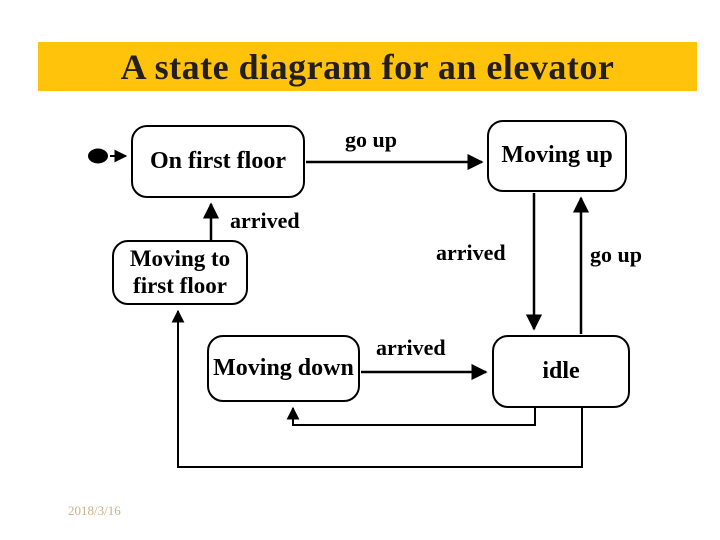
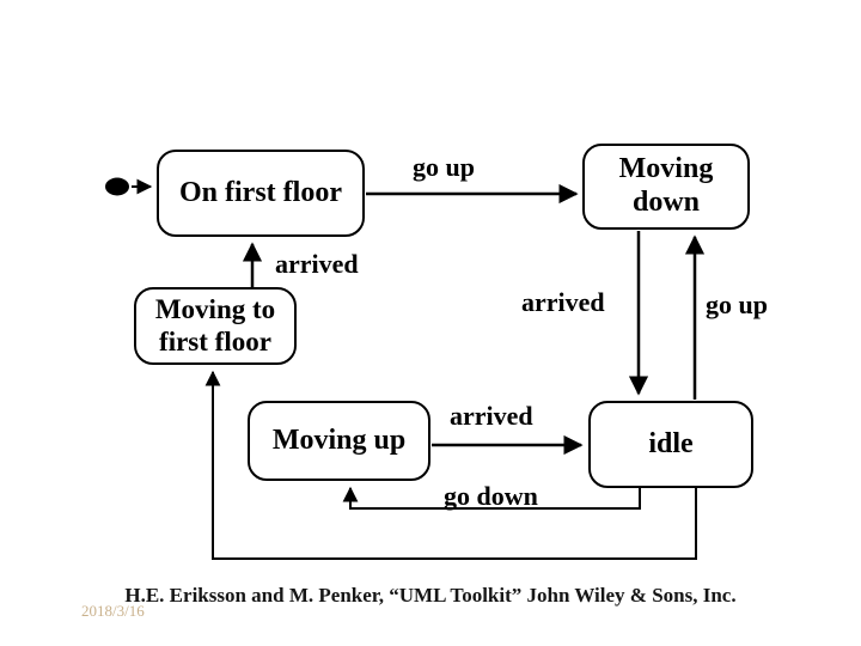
- A state diagram for an elevator
  On first floor
- Moving up
+ Moving down
  Moving to
  first floor
- Moving down
+ Moving up
  idle
  go up
  arrived
  arrived
  go up
  arrived
+ go down
+ H.E. Eriksson and M. Penker, “UML Toolkit” John Wiley & Sons, Inc.
  2018/3/16
